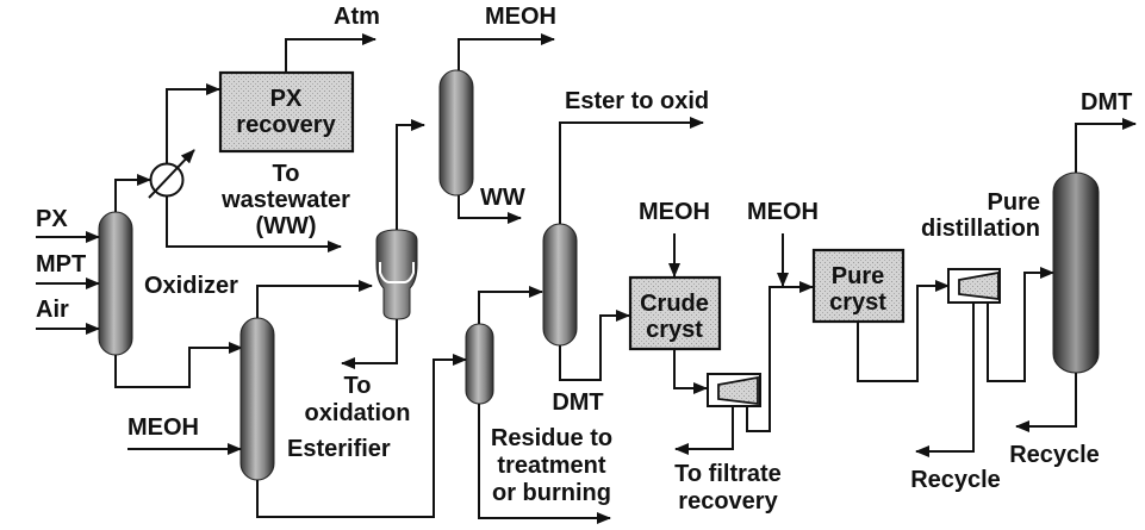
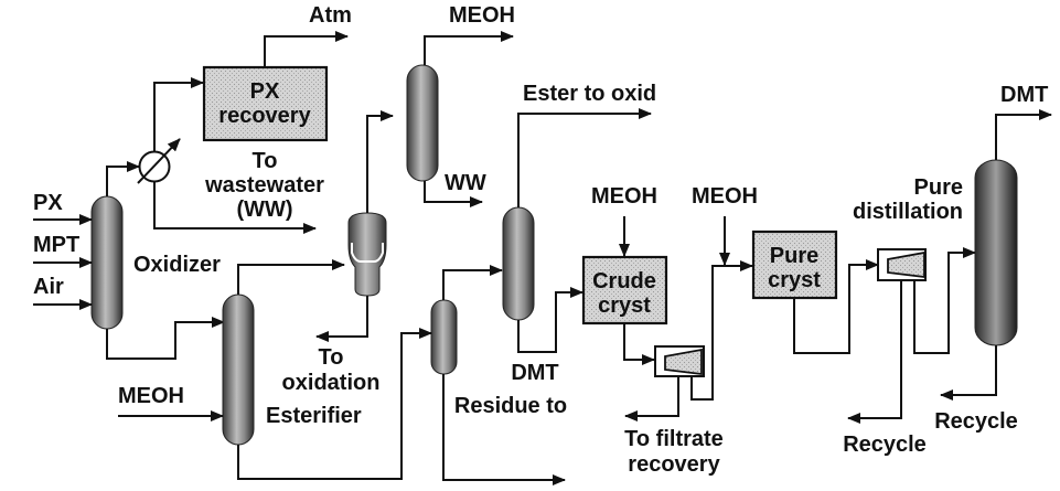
  PX
  MPT
  Air
  Oxidizer
  PX
  recovery
  Atm
  To
  wastewater
  (WW)
  MEOH
  Esterifier
  To
  oxidation
  MEOH
  WW
  Residue to
- treatment
- or burning
  Ester to oxid
  DMT
  Crude
  cryst
  MEOH
  To filtrate
  recovery
  MEOH
  Pure
  cryst
  Recycle
  DMT
  Pure
  distillation
  Recycle
